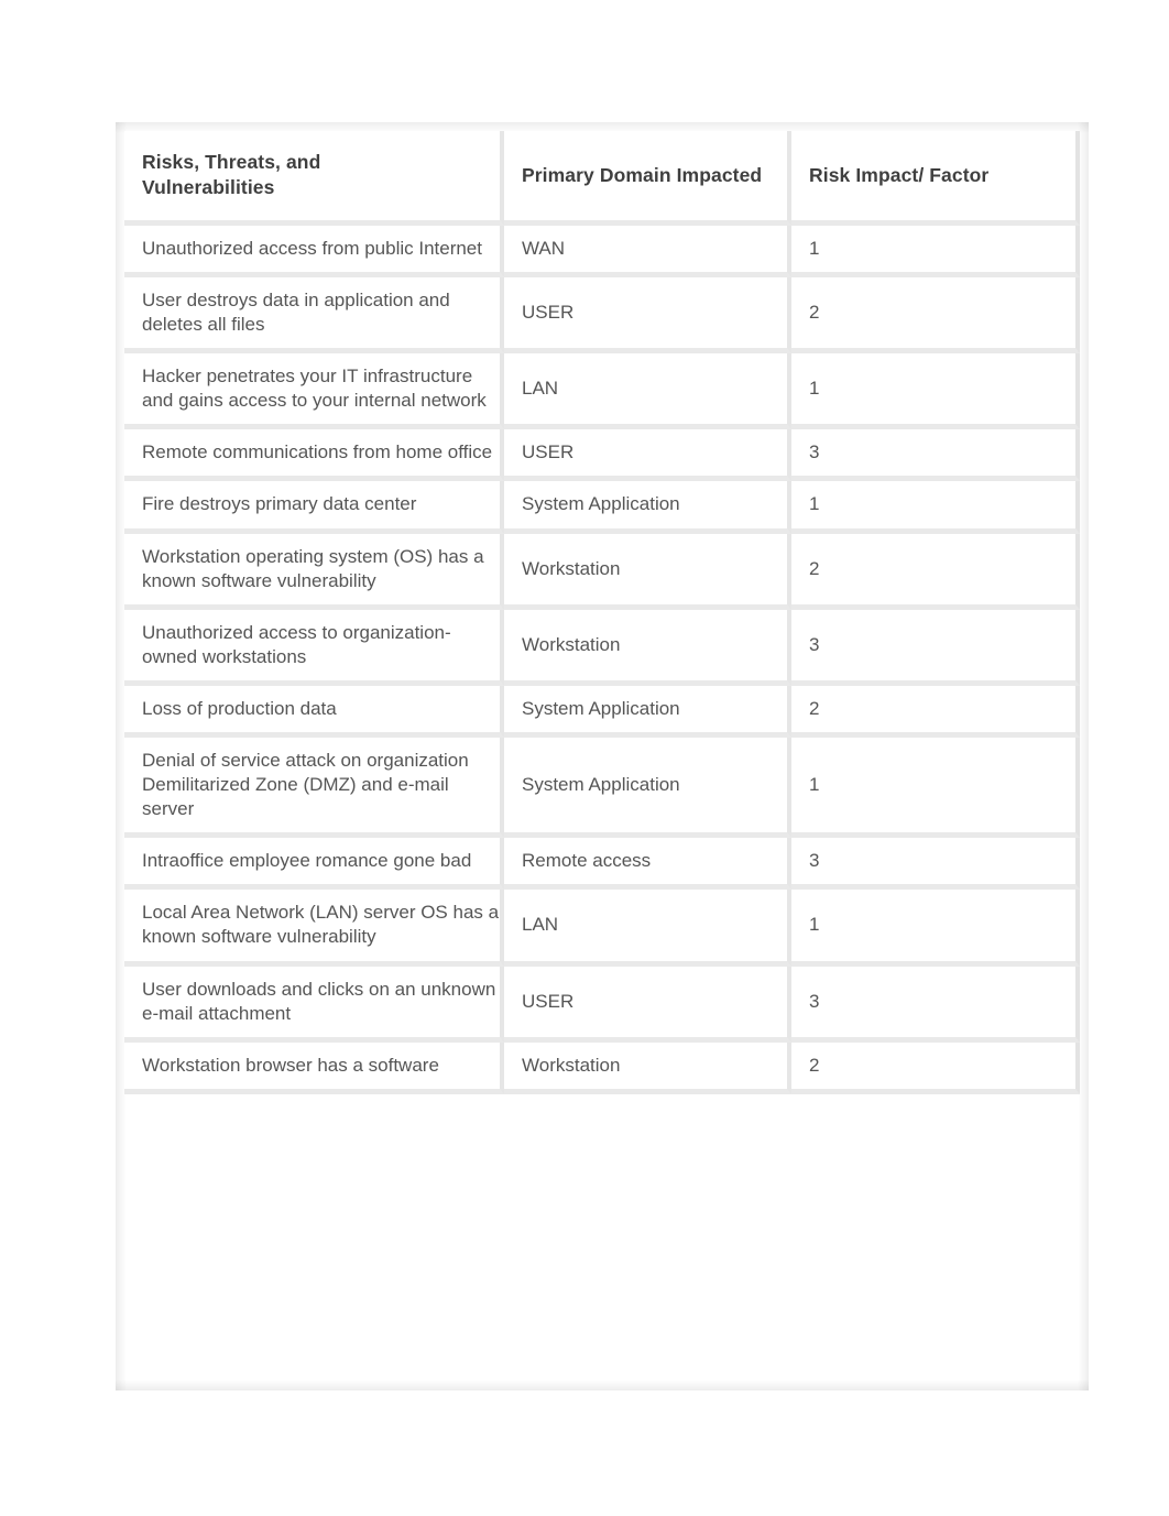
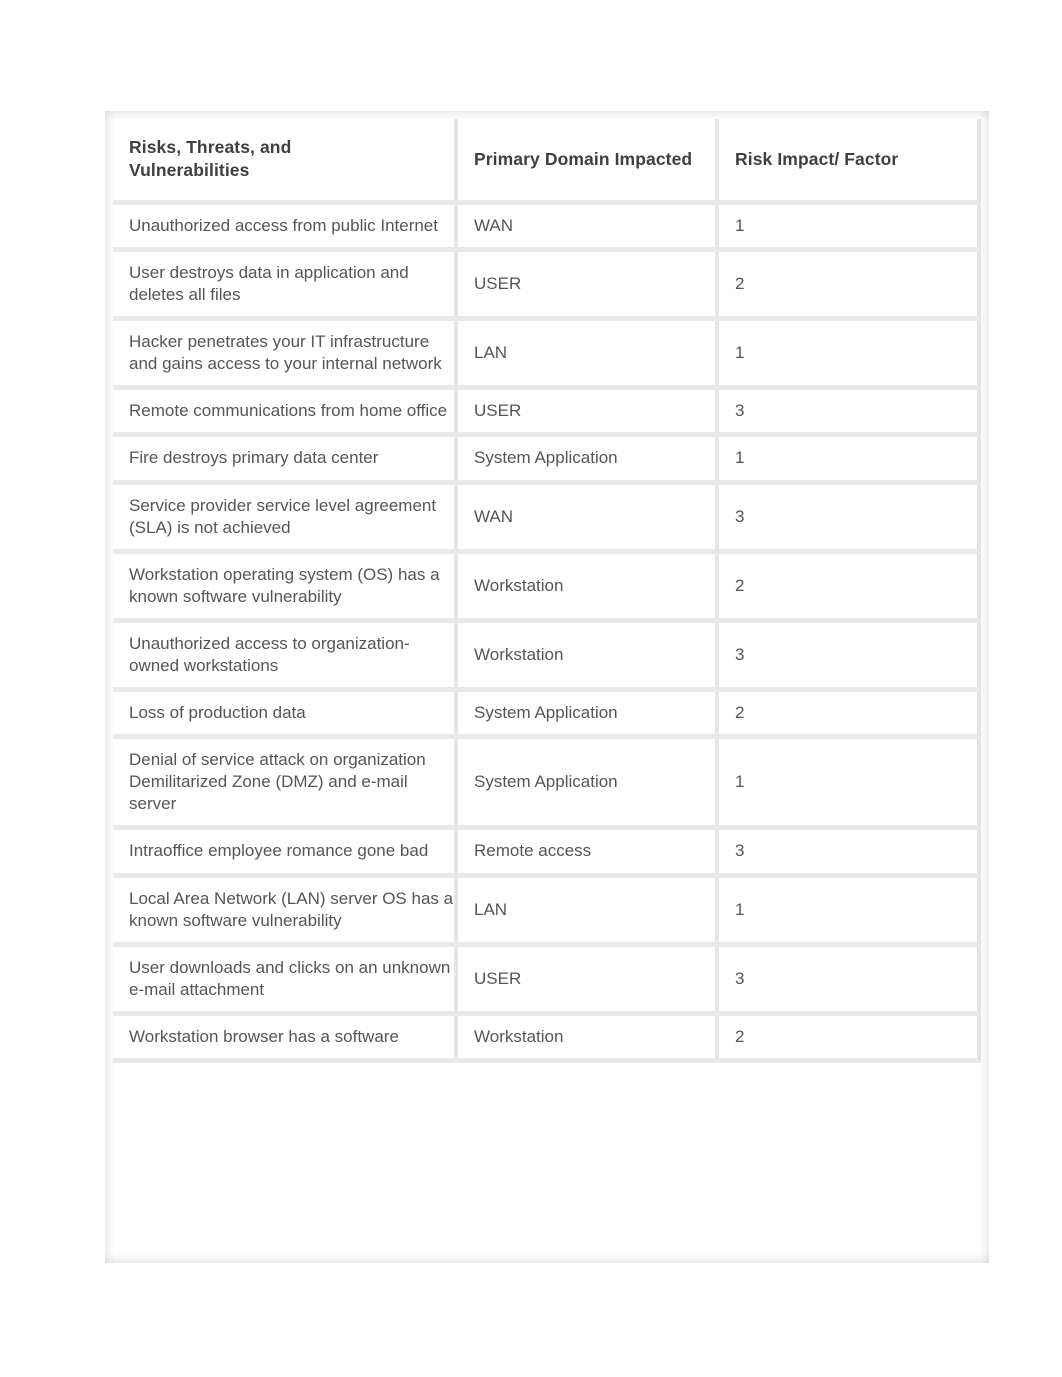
  Risks, Threats, and Vulnerabilities	Primary Domain Impacted	Risk Impact/ Factor
  Unauthorized access from public Internet	WAN	1
  User destroys data in application and deletes all files	USER	2
  Hacker penetrates your IT infrastructure and gains access to your internal network	LAN	1
  Remote communications from home office	USER	3
  Fire destroys primary data center	System Application	1
+ Service provider service level agreement (SLA) is not achieved	WAN	3
  Workstation operating system (OS) has a known software vulnerability	Workstation	2
  Unauthorized access to organization-owned workstations	Workstation	3
  Loss of production data	System Application	2
  Denial of service attack on organization Demilitarized Zone (DMZ) and e-mail server	System Application	1
  Intraoffice employee romance gone bad	Remote access	3
  Local Area Network (LAN) server OS has a known software vulnerability	LAN	1
  User downloads and clicks on an unknown e-mail attachment	USER	3
  Workstation browser has a software	Workstation	2
